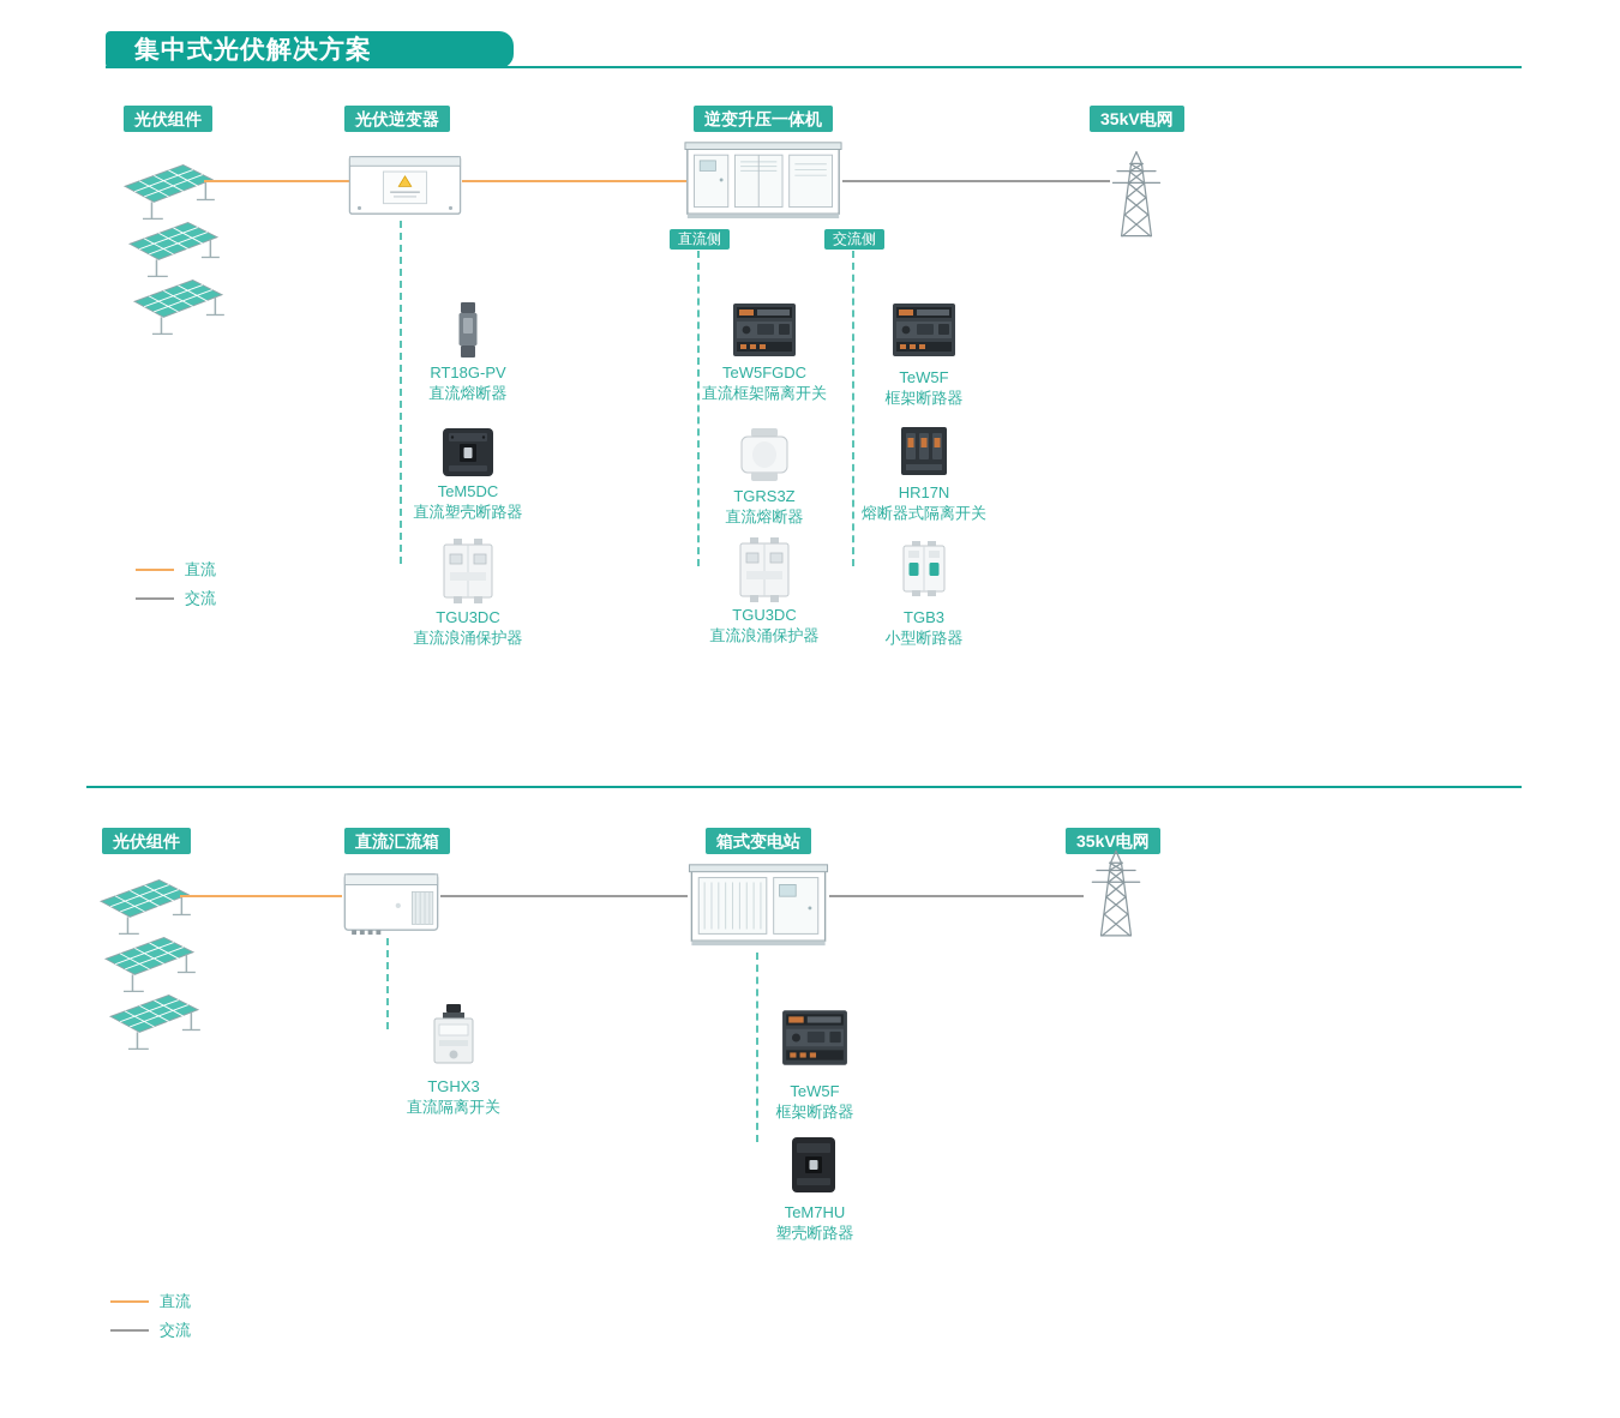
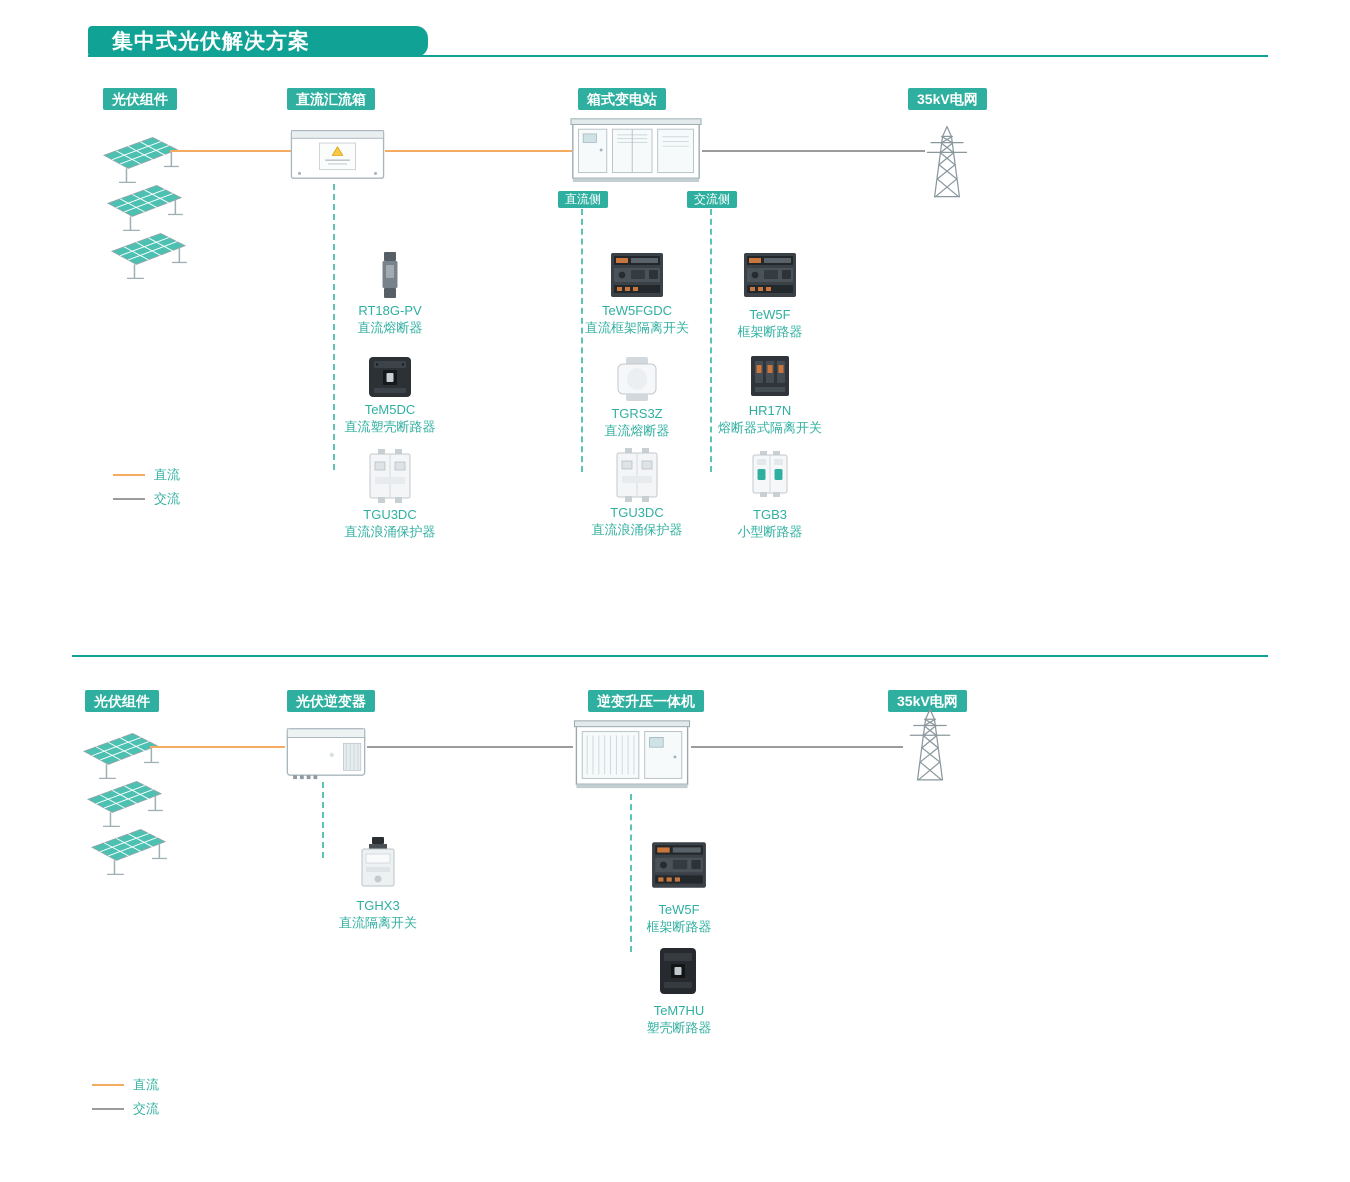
  集中式光伏解决方案
  光伏组件
- 光伏逆变器
+ 直流汇流箱
- 逆变升压一体机
+ 箱式变电站
  35kV电网
  直流侧
  交流侧
  RT18G-PV
  直流熔断器
  TeM5DC
  直流塑壳断路器
  TGU3DC
  直流浪涌保护器
  TeW5FGDC
  直流框架隔离开关
  TGRS3Z
  直流熔断器
  TGU3DC
  直流浪涌保护器
  TeW5F
  框架断路器
  HR17N
  熔断器式隔离开关
  TGB3
  小型断路器
  直流
  交流
  光伏组件
- 直流汇流箱
+ 光伏逆变器
- 箱式变电站
+ 逆变升压一体机
  35kV电网
  TGHX3
  直流隔离开关
  TeW5F
  框架断路器
  TeM7HU
  塑壳断路器
  直流
  交流
